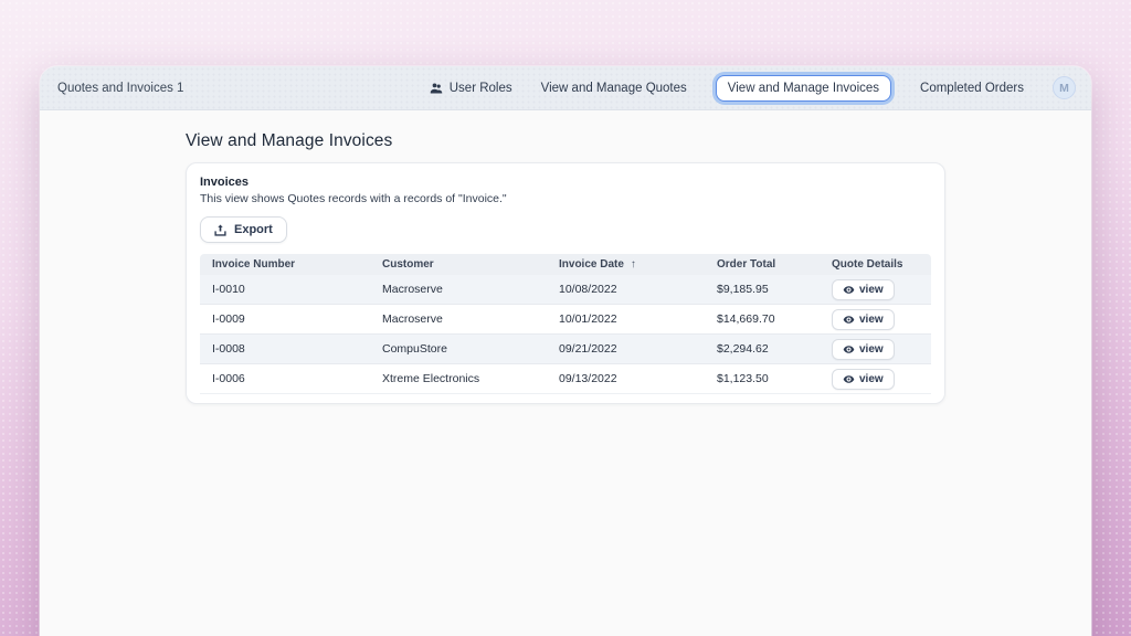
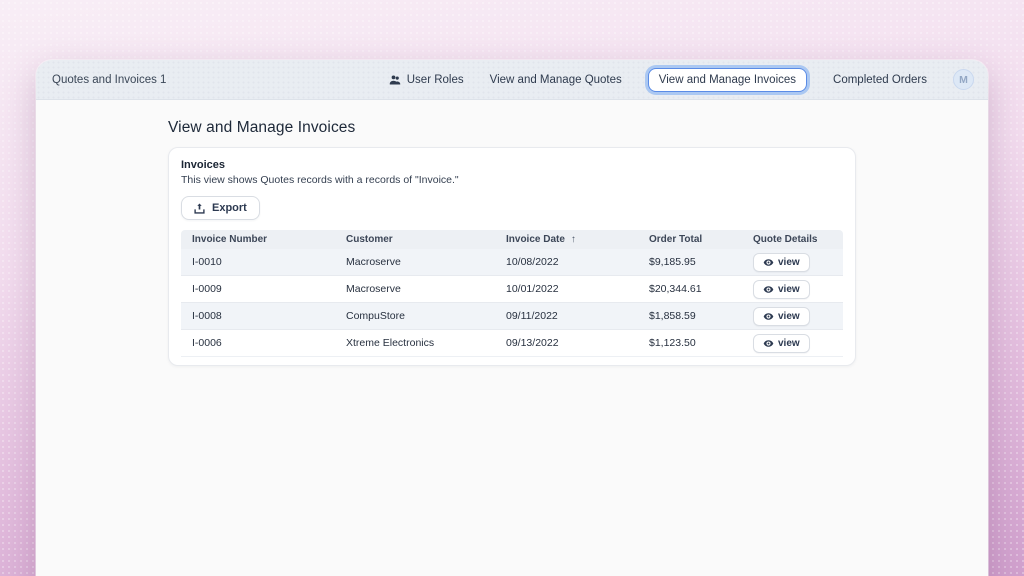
  Quotes and Invoices 1
  User Roles
  View and Manage Quotes
  View and Manage Invoices
  Completed Orders
  M
  View and Manage Invoices
  Invoices
  This view shows Quotes records with a records of "Invoice."
  Export
  Invoice Number
  Customer
  Invoice Date ↑
  Order Total
  Quote Details
  I-0010
  Macroserve
  10/08/2022
  $9,185.95
  view
  I-0009
  Macroserve
  10/01/2022
- $14,669.70
+ $20,344.61
  view
  I-0008
  CompuStore
- 09/21/2022
+ 09/11/2022
- $2,294.62
+ $1,858.59
  view
  I-0006
  Xtreme Electronics
  09/13/2022
  $1,123.50
  view
